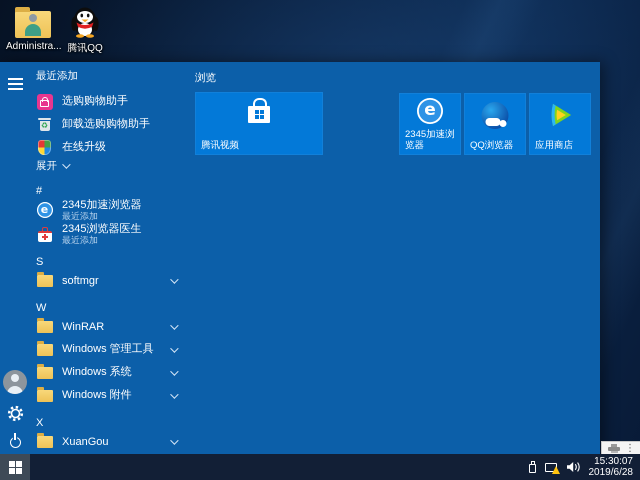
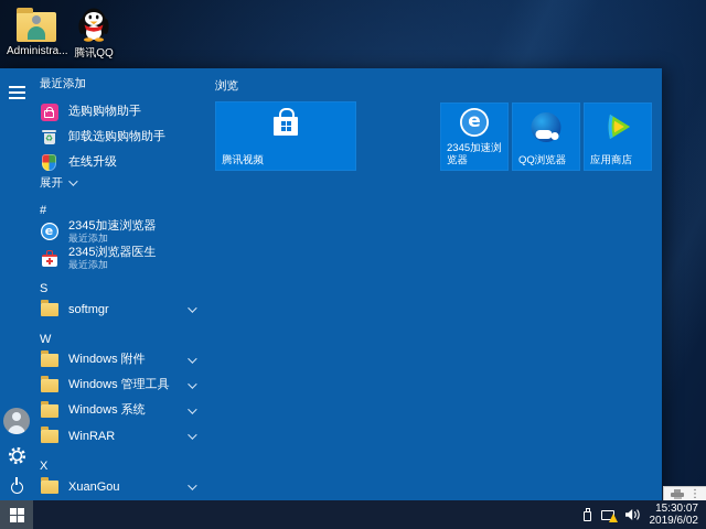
  Administra..
  腾讯QQ
  最近添加
  选购购物助手
  ♻
  卸载选购购物助手
  在线升级
  展开
  #
  e
  2345加速浏览器
  最近添加
  2345浏览器医生
  最近添加
  S
  softmgr
  W
- WinRAR
+ Windows 附件
  Windows 管理工具
  Windows 系统
- Windows 附件
+ WinRAR
  X
  XuanGou
  浏览
  腾讯视频
  e
  2345加速浏览器
  QQ浏览器
  应用商店
  ⋮
  15:30:07
- 2019/6/28
+ 2019/6/02
